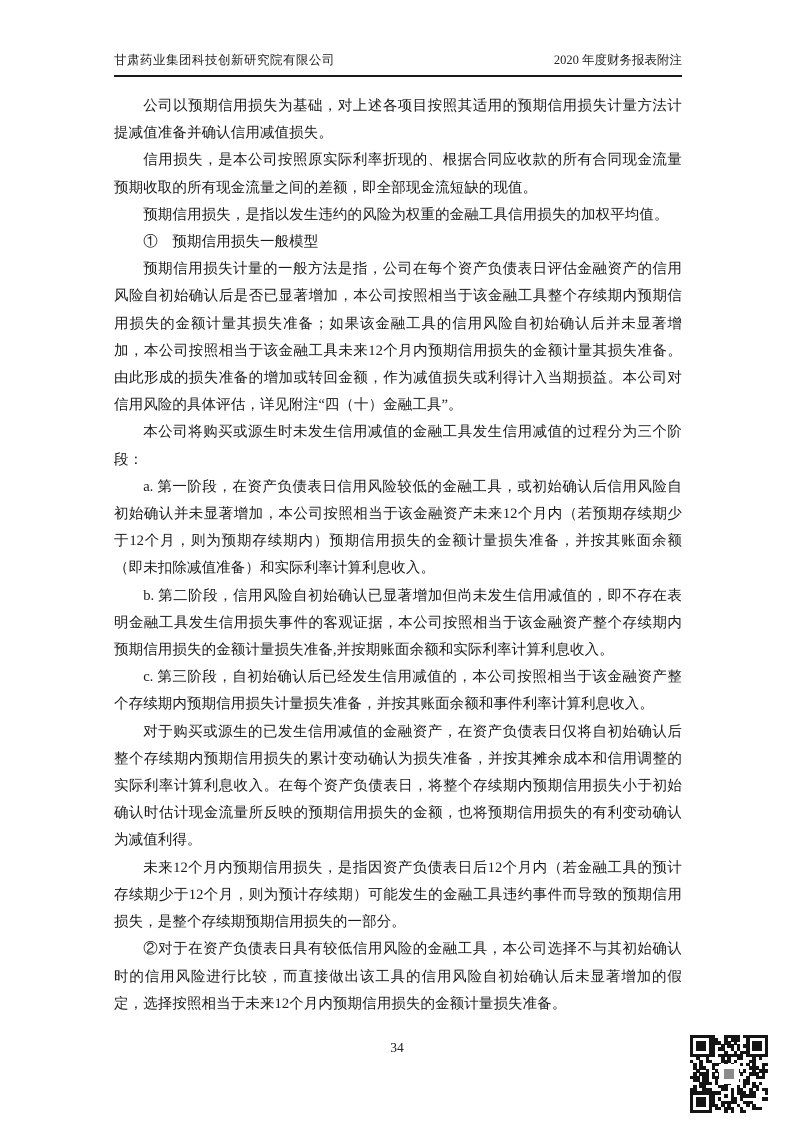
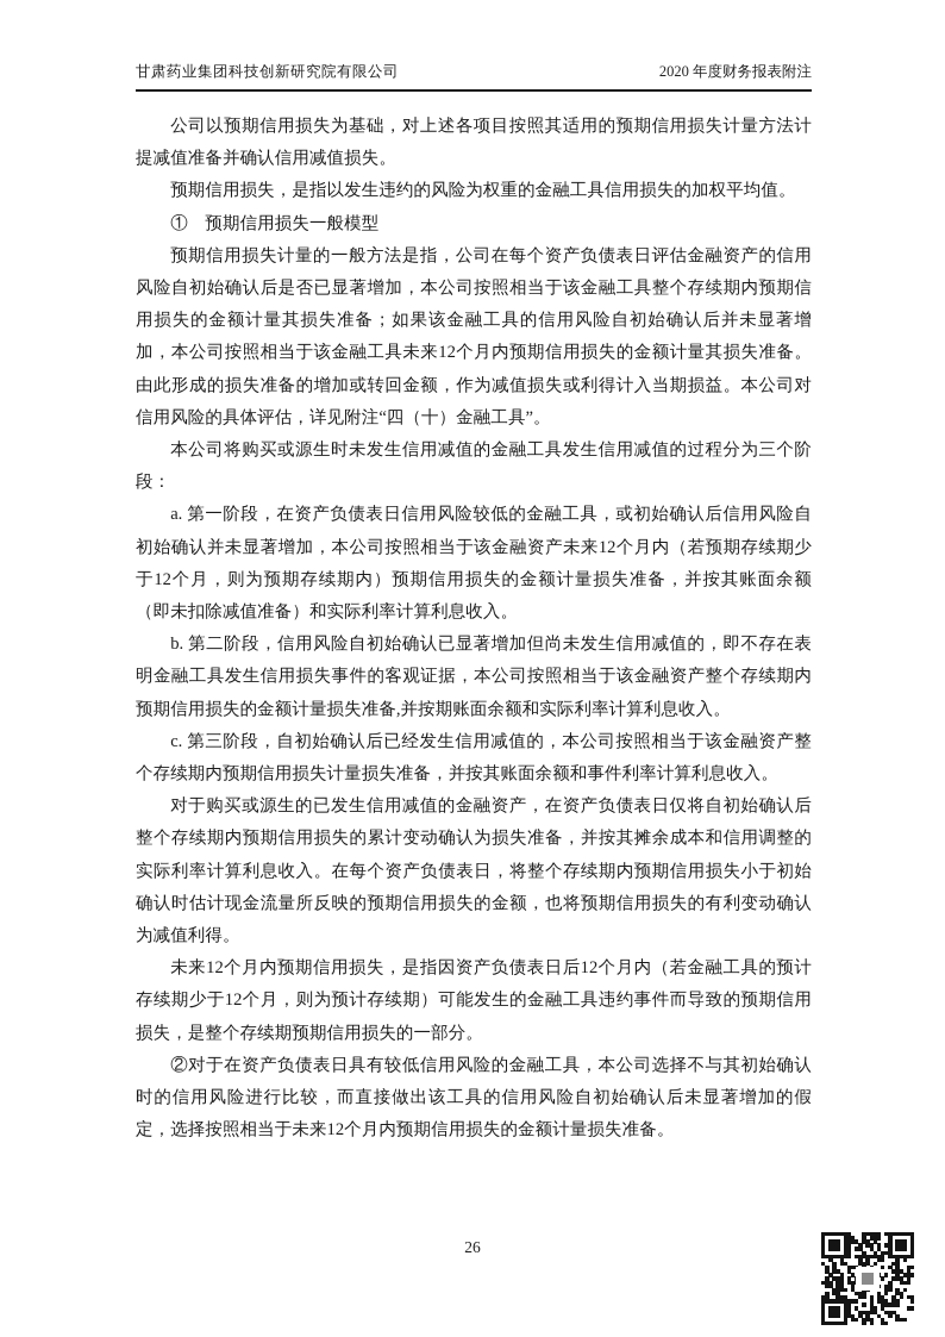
  甘肃药业集团科技创新研究院有限公司
  2020 年度财务报表附注
  公司以预期信用损失为基础，对上述各项目按照其适用的预期信用损失计量方法计提减值准备并确认信用减值损失。
- 信用损失，是本公司按照原实际利率折现的、根据合同应收款的所有合同现金流量预期收取的所有现金流量之间的差额，即全部现金流短缺的现值。
  预期信用损失，是指以发生违约的风险为权重的金融工具信用损失的加权平均值。
  ① 预期信用损失一般模型
  预期信用损失计量的一般方法是指，公司在每个资产负债表日评估金融资产的信用风险自初始确认后是否已显著增加，本公司按照相当于该金融工具整个存续期内预期信用损失的金额计量其损失准备；如果该金融工具的信用风险自初始确认后并未显著增加，本公司按照相当于该金融工具未来12个月内预期信用损失的金额计量其损失准备。由此形成的损失准备的增加或转回金额，作为减值损失或利得计入当期损益。本公司对信用风险的具体评估，详见附注“四（十）金融工具”。
  本公司将购买或源生时未发生信用减值的金融工具发生信用减值的过程分为三个阶段：
  a. 第一阶段，在资产负债表日信用风险较低的金融工具，或初始确认后信用风险自初始确认并未显著增加，本公司按照相当于该金融资产未来12个月内（若预期存续期少于12个月，则为预期存续期内）预期信用损失的金额计量损失准备，并按其账面余额（即未扣除减值准备）和实际利率计算利息收入。
  b. 第二阶段，信用风险自初始确认已显著增加但尚未发生信用减值的，即不存在表明金融工具发生信用损失事件的客观证据，本公司按照相当于该金融资产整个存续期内预期信用损失的金额计量损失准备,并按期账面余额和实际利率计算利息收入。
  c. 第三阶段，自初始确认后已经发生信用减值的，本公司按照相当于该金融资产整个存续期内预期信用损失计量损失准备，并按其账面余额和事件利率计算利息收入。
  对于购买或源生的已发生信用减值的金融资产，在资产负债表日仅将自初始确认后整个存续期内预期信用损失的累计变动确认为损失准备，并按其摊余成本和信用调整的实际利率计算利息收入。在每个资产负债表日，将整个存续期内预期信用损失小于初始确认时估计现金流量所反映的预期信用损失的金额，也将预期信用损失的有利变动确认为减值利得。
  未来12个月内预期信用损失，是指因资产负债表日后12个月内（若金融工具的预计存续期少于12个月，则为预计存续期）可能发生的金融工具违约事件而导致的预期信用损失，是整个存续期预期信用损失的一部分。
  ②对于在资产负债表日具有较低信用风险的金融工具，本公司选择不与其初始确认时的信用风险进行比较，而直接做出该工具的信用风险自初始确认后未显著增加的假定，选择按照相当于未来12个月内预期信用损失的金额计量损失准备。
- 34
+ 26
